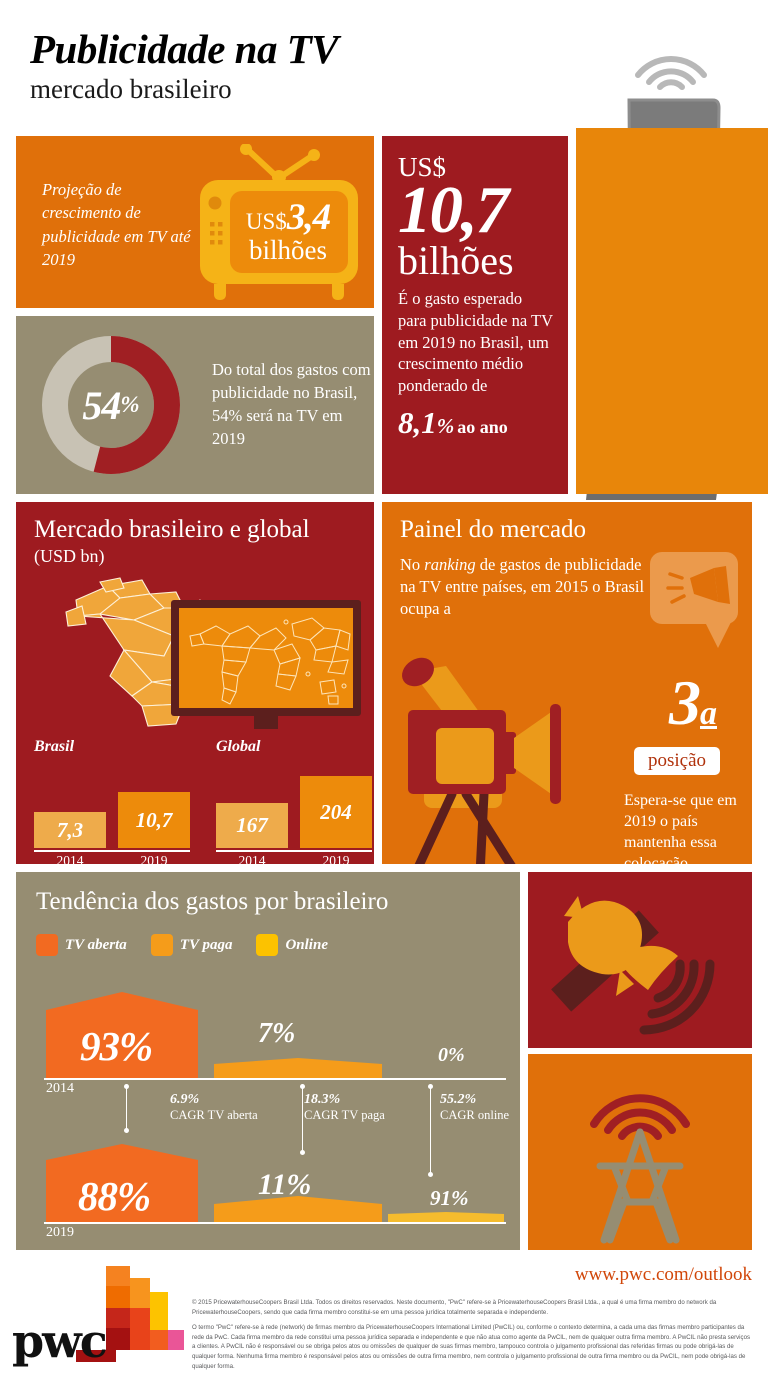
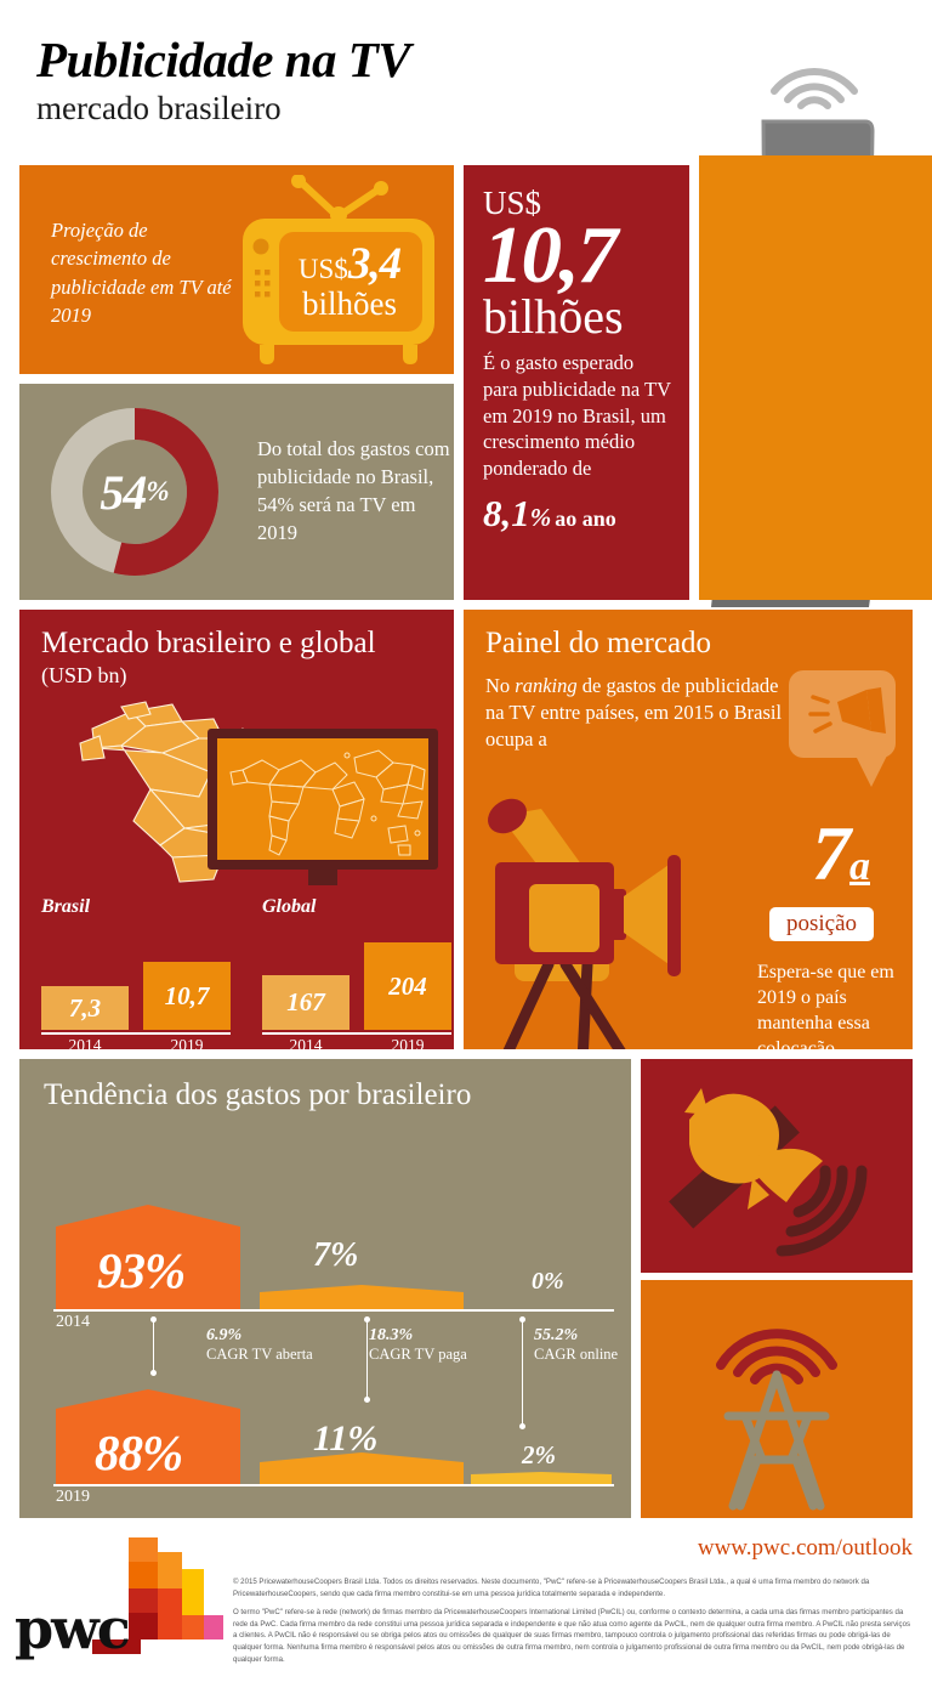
  Publicidade na TV
  mercado brasileiro
  Projeção de crescimento de publicidade em TV até 2019
  US$3,4
  bilhões
  US$
  10,7
  bilhões
  É o gasto esperado para publicidade na TV em 2019 no Brasil, um crescimento médio ponderado de
  8,1% ao ano
  54
  %
  Do total dos gastos com publicidade no Brasil, 54% será na TV em 2019
  Mercado brasileiro e global
  (USD bn)
  Brasil
  7,3
  10,7
  2014
  2019
  Global
  167
  204
  2014
  2019
  Painel do mercado
  No ranking de gastos de publicidade na TV entre países, em 2015 o Brasil ocupa a
- 3a
+ 7a
  posição
  Espera-se que em 2019 o país mantenha essa colocação.
  Tendência dos gastos por brasileiro
- TV aberta
- TV paga
- Online
  93%
  7%
  0%
  2014
  6.9%
  CAGR TV aberta
  18.3%
  CAGR TV paga
  55.2%
  CAGR online
  88%
  11%
- 91%
+ 2%
  2019
  pwc
  www.pwc.com/outlook
